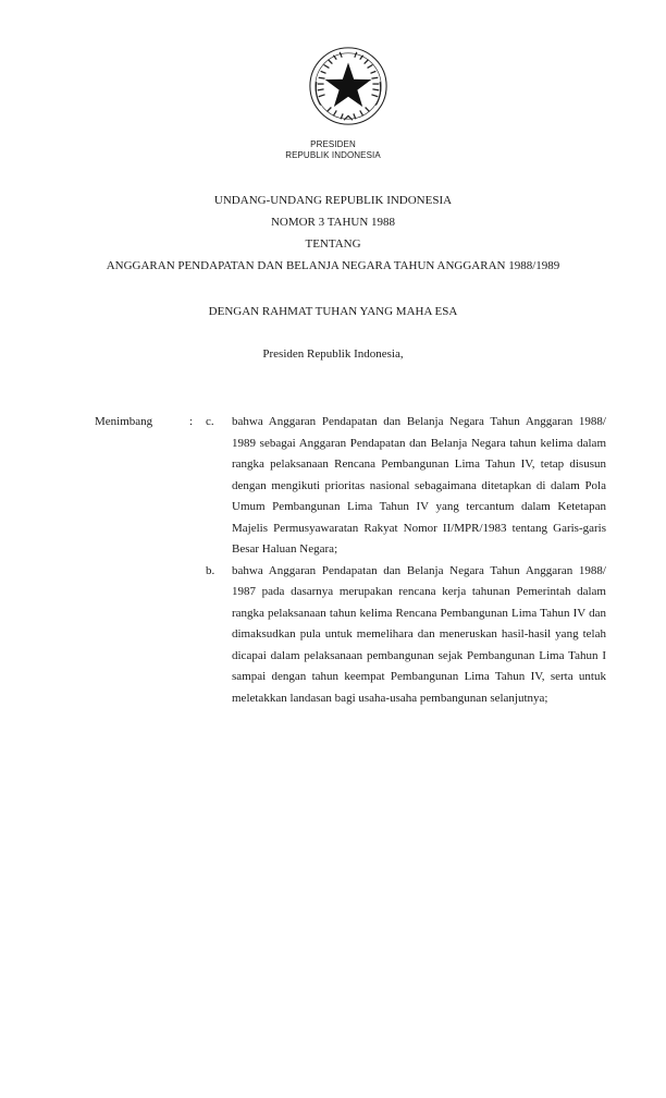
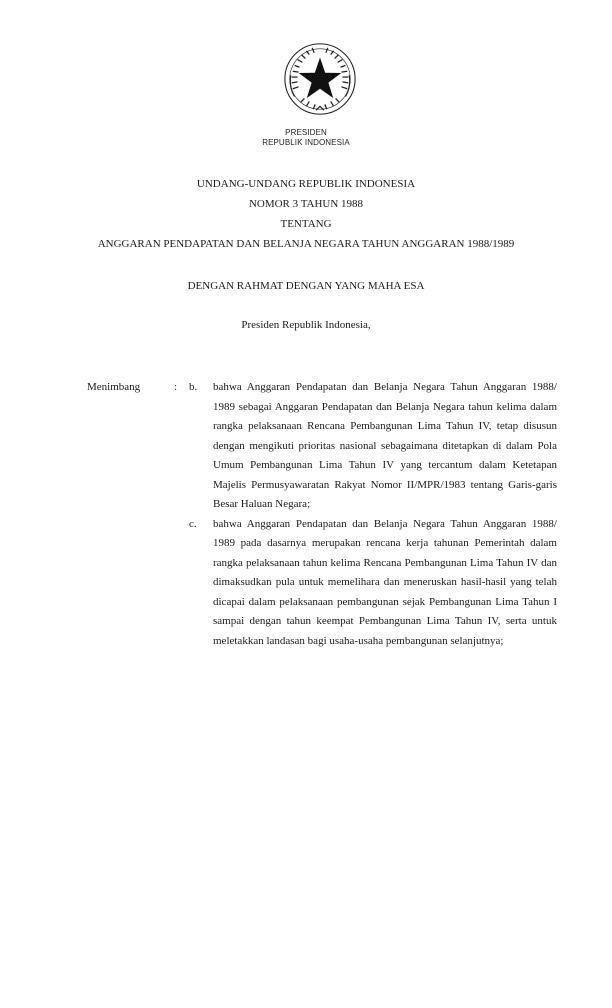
  PRESIDEN
  REPUBLIK INDONESIA
  UNDANG-UNDANG REPUBLIK INDONESIA
  NOMOR 3 TAHUN 1988
  TENTANG
  ANGGARAN PENDAPATAN DAN BELANJA NEGARA TAHUN ANGGARAN 1988/1989
- DENGAN RAHMAT TUHAN YANG MAHA ESA
+ DENGAN RAHMAT DENGAN YANG MAHA ESA
  Presiden Republik Indonesia,
  Menimbang
  :
- c.
+ b.
  bahwa Anggaran Pendapatan dan Belanja Negara Tahun Anggaran 1988/ 1989 sebagai Anggaran Pendapatan dan Belanja Negara tahun kelima dalam rangka pelaksanaan Rencana Pembangunan Lima Tahun IV, tetap disusun dengan mengikuti prioritas nasional sebagaimana ditetapkan di dalam Pola Umum Pembangunan Lima Tahun IV yang tercantum dalam Ketetapan Majelis Permusyawaratan Rakyat Nomor II/MPR/1983 tentang Garis-garis Besar Haluan Negara;
- b.
+ c.
- bahwa Anggaran Pendapatan dan Belanja Negara Tahun Anggaran 1988/ 1987 pada dasarnya merupakan rencana kerja tahunan Pemerintah dalam rangka pelaksanaan tahun kelima Rencana Pembangunan Lima Tahun IV dan dimaksudkan pula untuk memelihara dan meneruskan hasil-hasil yang telah dicapai dalam pelaksanaan pembangunan sejak Pembangunan Lima Tahun I sampai dengan tahun keempat Pembangunan Lima Tahun IV, serta untuk meletakkan landasan bagi usaha-usaha pembangunan selanjutnya;
+ bahwa Anggaran Pendapatan dan Belanja Negara Tahun Anggaran 1988/ 1989 pada dasarnya merupakan rencana kerja tahunan Pemerintah dalam rangka pelaksanaan tahun kelima Rencana Pembangunan Lima Tahun IV dan dimaksudkan pula untuk memelihara dan meneruskan hasil-hasil yang telah dicapai dalam pelaksanaan pembangunan sejak Pembangunan Lima Tahun I sampai dengan tahun keempat Pembangunan Lima Tahun IV, serta untuk meletakkan landasan bagi usaha-usaha pembangunan selanjutnya;
